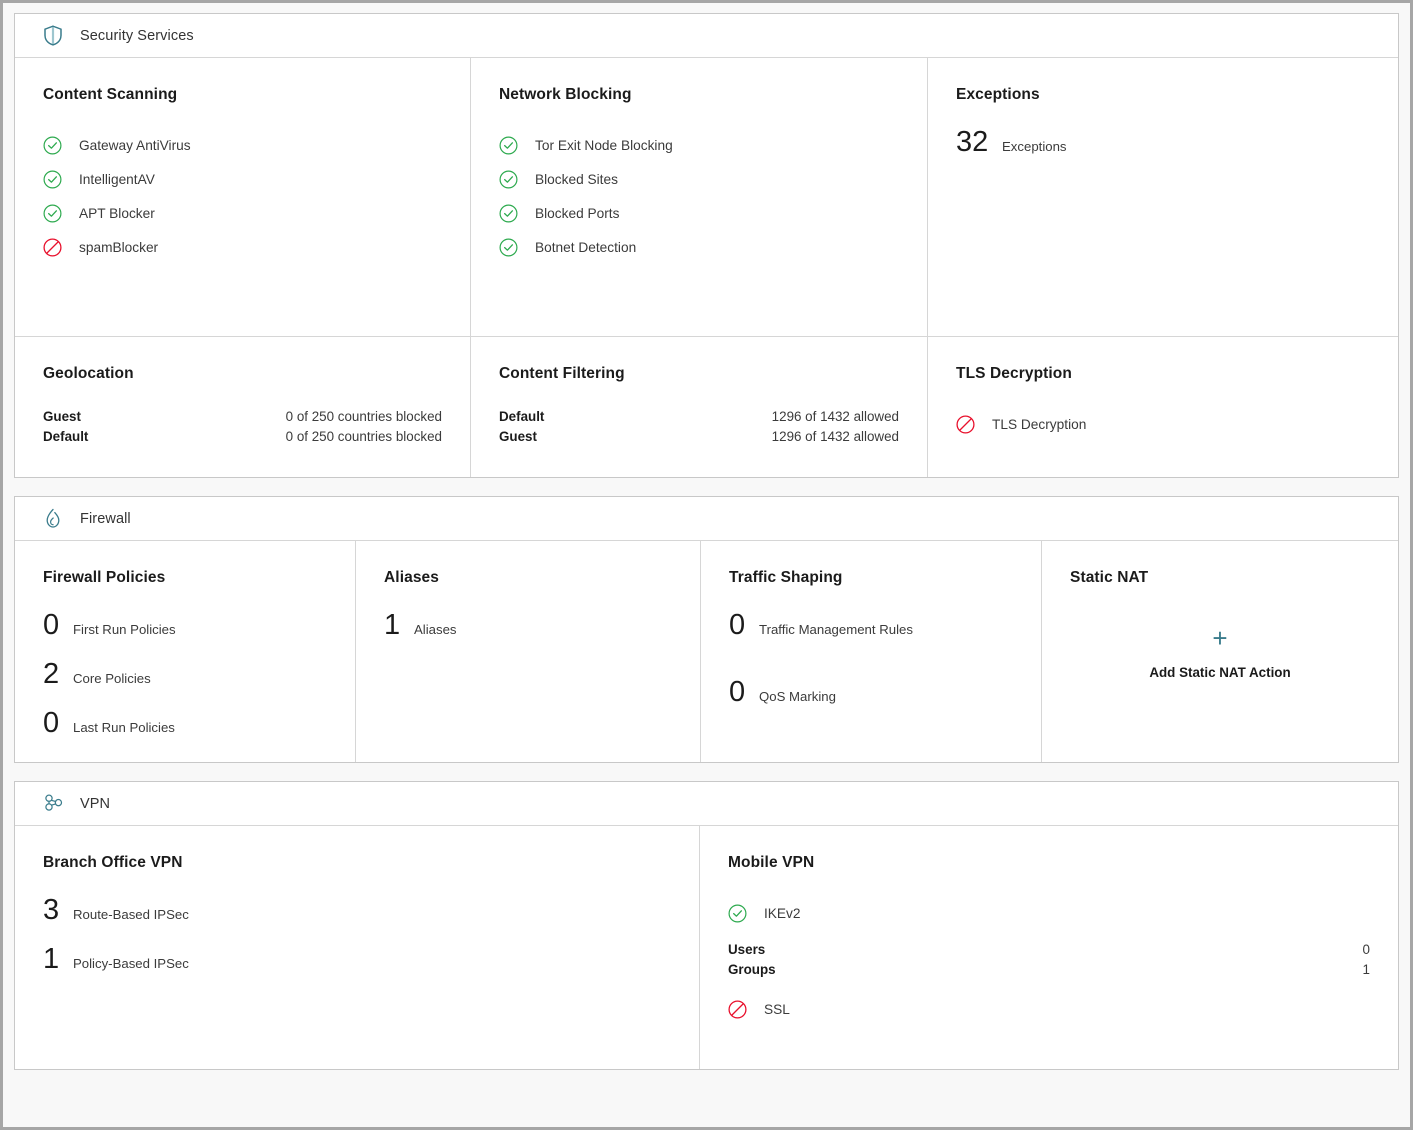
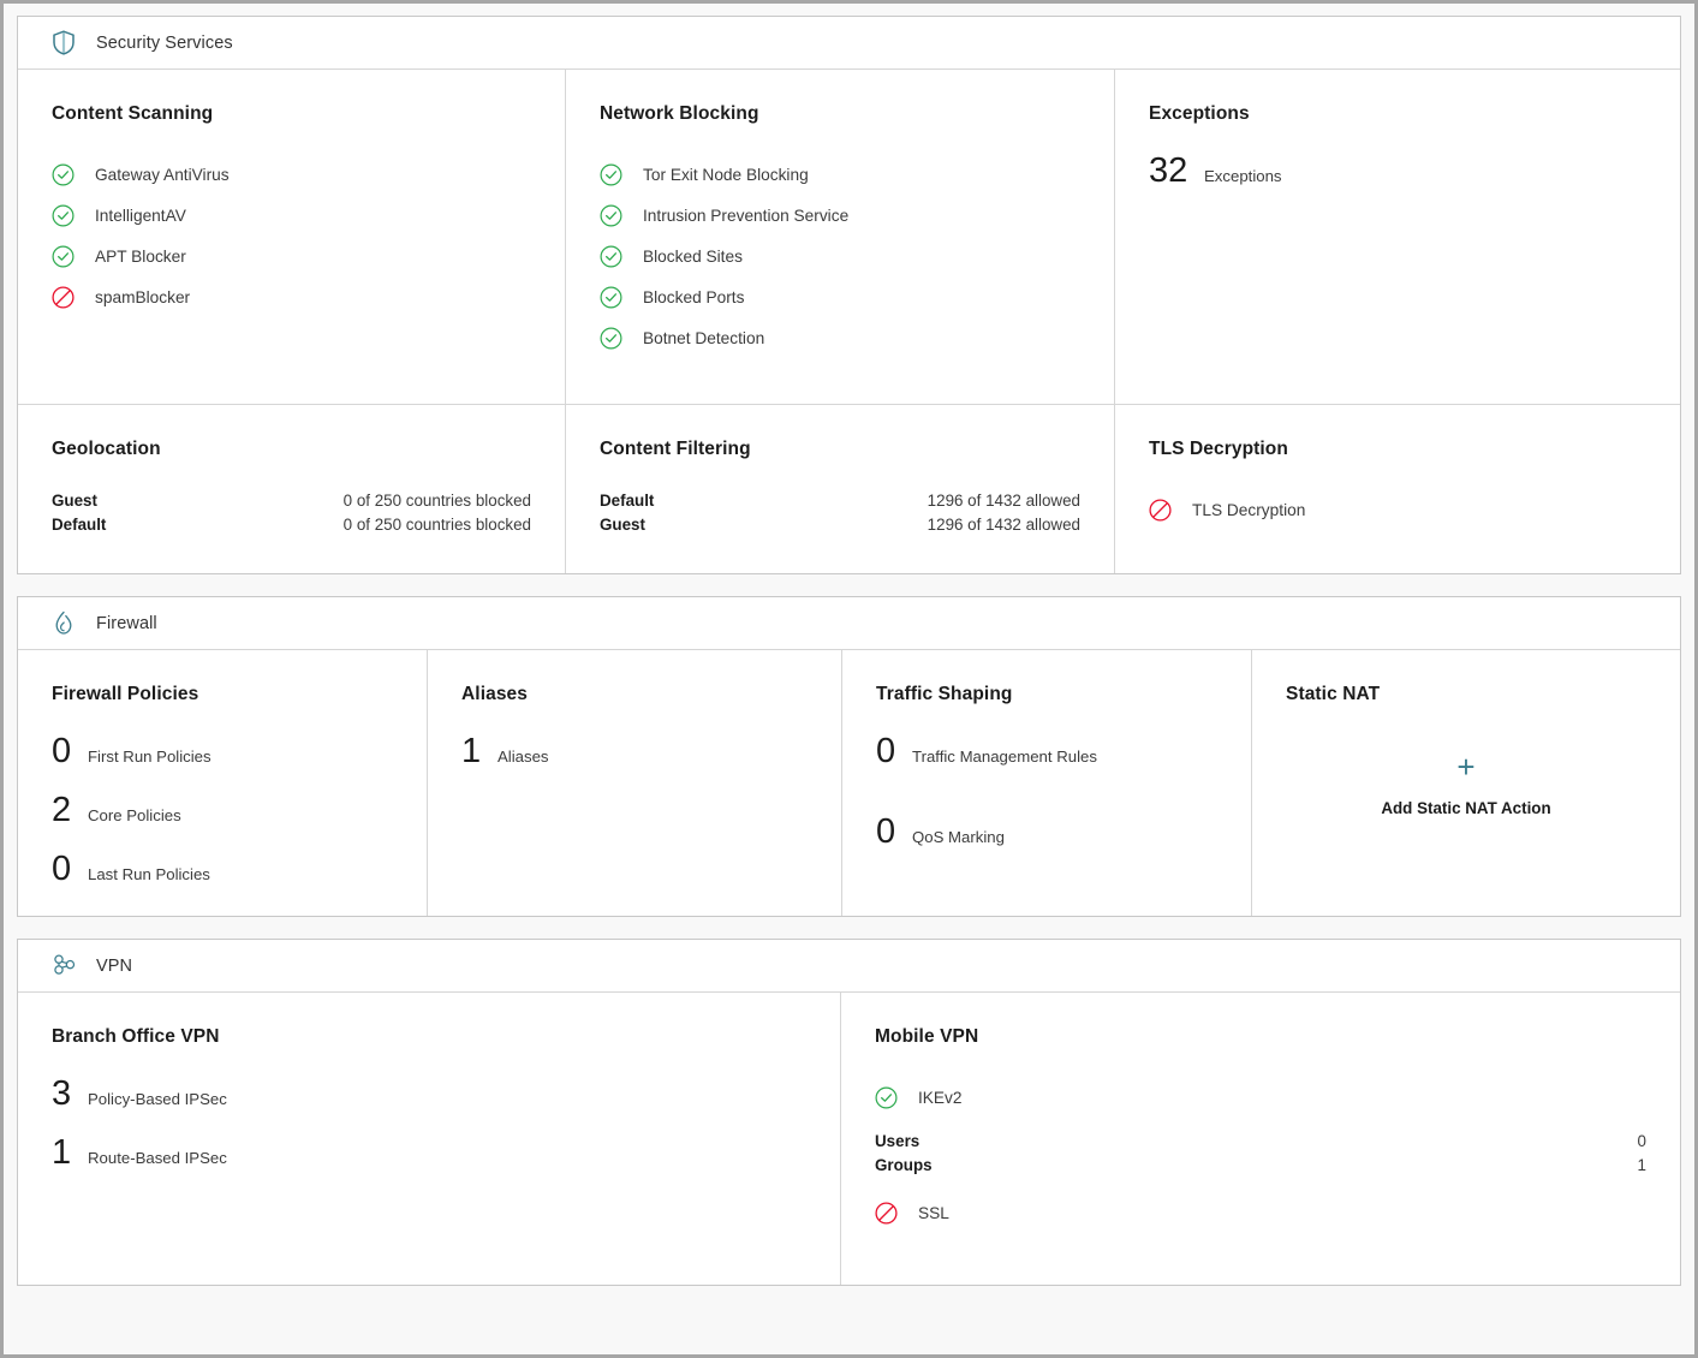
  Security Services
  Content Scanning
  Gateway AntiVirus
  IntelligentAV
  APT Blocker
  spamBlocker
  Network Blocking
  Tor Exit Node Blocking
+ Intrusion Prevention Service
  Blocked Sites
  Blocked Ports
  Botnet Detection
  Exceptions
  32
  Exceptions
  Geolocation
  Guest
  0 of 250 countries blocked
  Default
  0 of 250 countries blocked
  Content Filtering
  Default
  1296 of 1432 allowed
  Guest
  1296 of 1432 allowed
  TLS Decryption
  TLS Decryption
  Firewall
  Firewall Policies
  0
  First Run Policies
  2
  Core Policies
  0
  Last Run Policies
  Aliases
  1
  Aliases
  Traffic Shaping
  0
  Traffic Management Rules
  0
  QoS Marking
  Static NAT
  +
  Add Static NAT Action
  VPN
  Branch Office VPN
  3
- Route-Based IPSec
+ Policy-Based IPSec
  1
- Policy-Based IPSec
+ Route-Based IPSec
  Mobile VPN
  IKEv2
  Users
  0
  Groups
  1
  SSL
